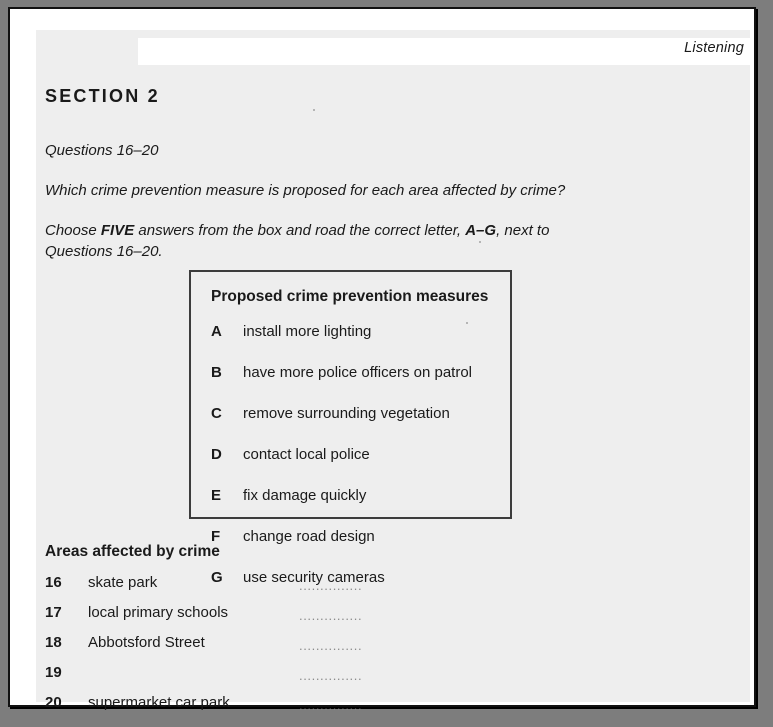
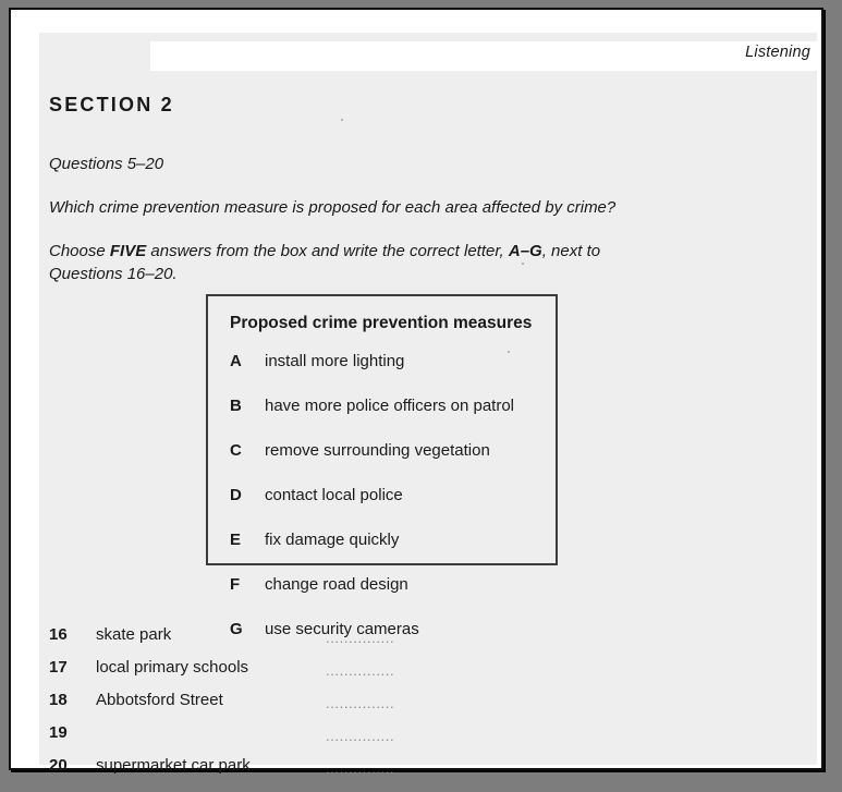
  Listening
  SECTION 2
- Questions 16–20
+ Questions 5–20
  Which crime prevention measure is proposed for each area affected by crime?
- Choose FIVE answers from the box and road the correct letter, A–G, next to Questions 16–20.
+ Choose FIVE answers from the box and write the correct letter, A–G, next to Questions 16–20.
  Proposed crime prevention measures
  A install more lighting
  B have more police officers on patrol
  C remove surrounding vegetation
  D contact local police
  E fix damage quickly
  F change road design
  G use security cameras
- Areas affected by crime
  16
  skate park
  17
  local primary schools
  18
  Abbotsford Street
  19
  20
  supermarket car park
